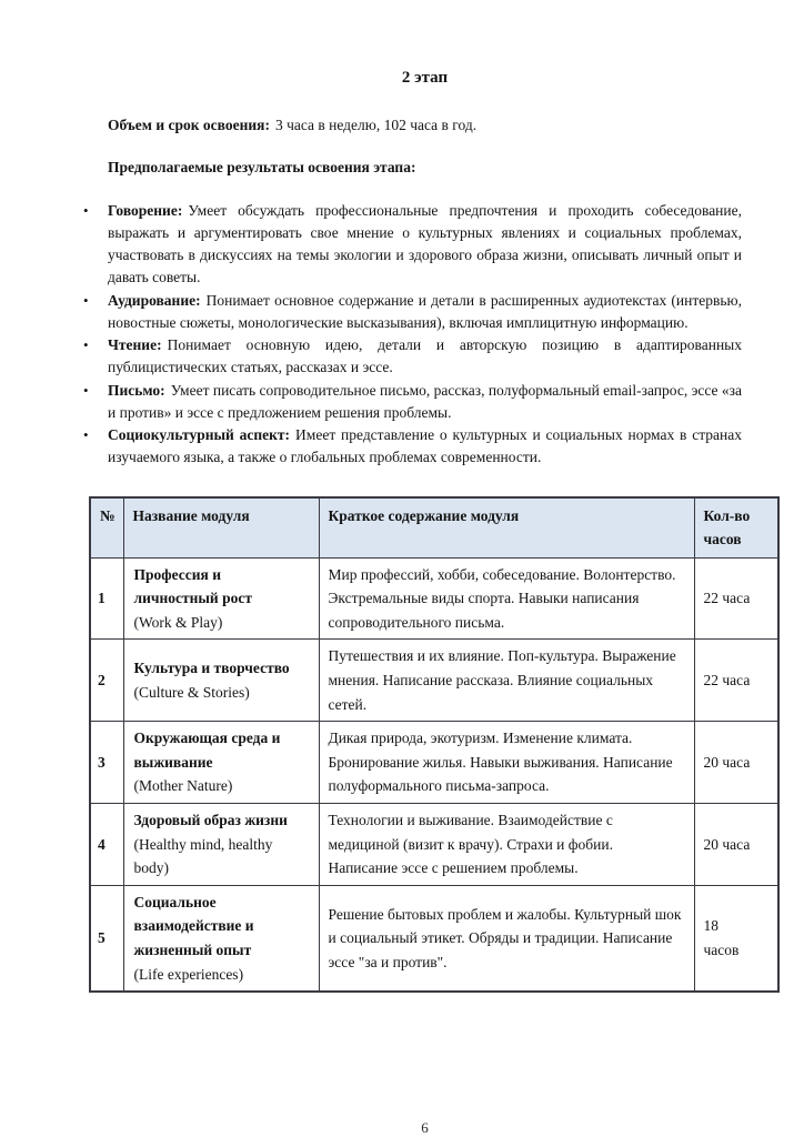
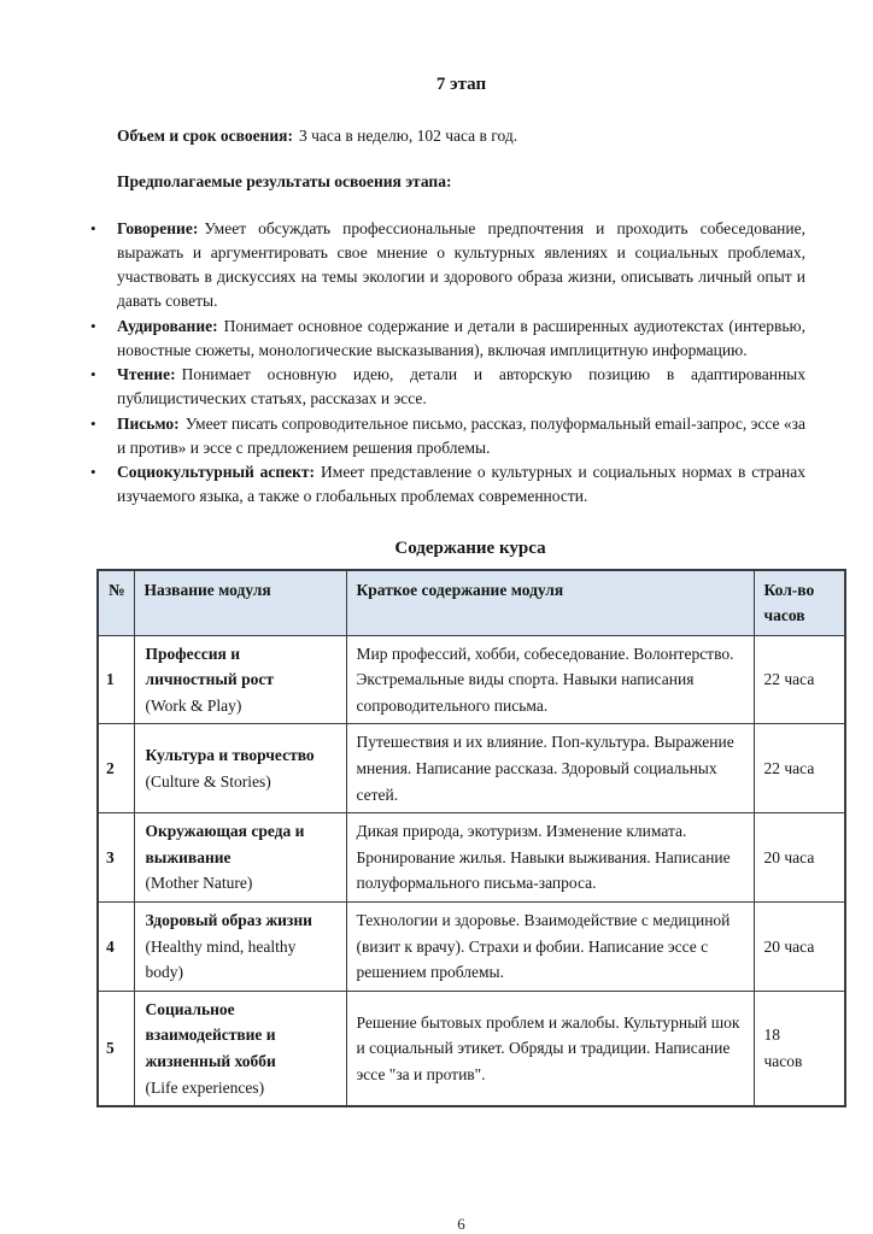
- 2 этап
+ 7 этап
  Объем и срок освоения: 3 часа в неделю, 102 часа в год.
  Предполагаемые результаты освоения этапа:
  •
  Говорение: Умеет обсуждать профессиональные предпочтения и проходить собеседование, выражать и аргументировать свое мнение о культурных явлениях и социальных проблемах, участвовать в дискуссиях на темы экологии и здорового образа жизни, описывать личный опыт и давать советы.
  •
  Аудирование: Понимает основное содержание и детали в расширенных аудиотекстах (интервью, новостные сюжеты, монологические высказывания), включая имплицитную информацию.
  •
  Чтение: Понимает основную идею, детали и авторскую позицию в адаптированных публицистических статьях, рассказах и эссе.
  •
  Письмо: Умеет писать сопроводительное письмо, рассказ, полуформальный email-запрос, эссе «за и против» и эссе с предложением решения проблемы.
  •
  Социокультурный аспект: Имеет представление о культурных и социальных нормах в странах изучаемого языка, а также о глобальных проблемах современности.
+ Содержание курса
  №	Название модуля	Краткое содержание модуля	Кол-во часов
  1	Профессия и личностный рост (Work & Play)	Мир профессий, хобби, собеседование. Волонтерство. Экстремальные виды спорта. Навыки написания сопроводительного письма.	22 часа
- 2	Культура и творчество (Culture & Stories)	Путешествия и их влияние. Поп-культура. Выражение мнения. Написание рассказа. Влияние социальных сетей.	22 часа
+ 2	Культура и творчество (Culture & Stories)	Путешествия и их влияние. Поп-культура. Выражение мнения. Написание рассказа. Здоровый социальных сетей.	22 часа
  3	Окружающая среда и выживание (Mother Nature)	Дикая природа, экотуризм. Изменение климата. Бронирование жилья. Навыки выживания. Написание полуформального письма-запроса.	20 часа
- 4	Здоровый образ жизни (Healthy mind, healthy body)	Технологии и выживание. Взаимодействие с медициной (визит к врачу). Страхи и фобии. Написание эссе с решением проблемы.	20 часа
+ 4	Здоровый образ жизни (Healthy mind, healthy body)	Технологии и здоровье. Взаимодействие с медициной (визит к врачу). Страхи и фобии. Написание эссе с решением проблемы.	20 часа
- 5	Социальное взаимодействие и жизненный опыт (Life experiences)	Решение бытовых проблем и жалобы. Культурный шок и социальный этикет. Обряды и традиции. Написание эссе "за и против".	18 часов
+ 5	Социальное взаимодействие и жизненный хобби (Life experiences)	Решение бытовых проблем и жалобы. Культурный шок и социальный этикет. Обряды и традиции. Написание эссе "за и против".	18 часов
  6
